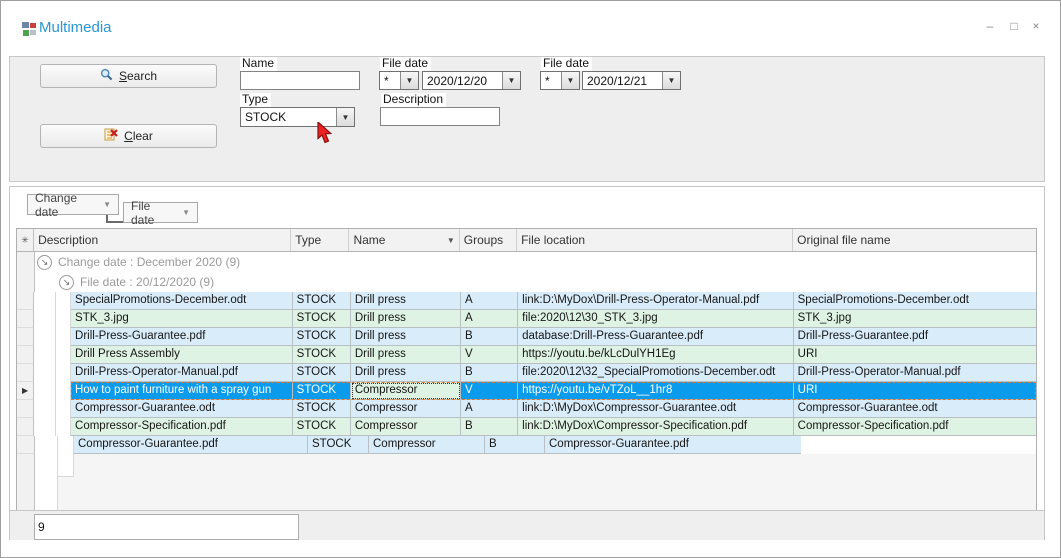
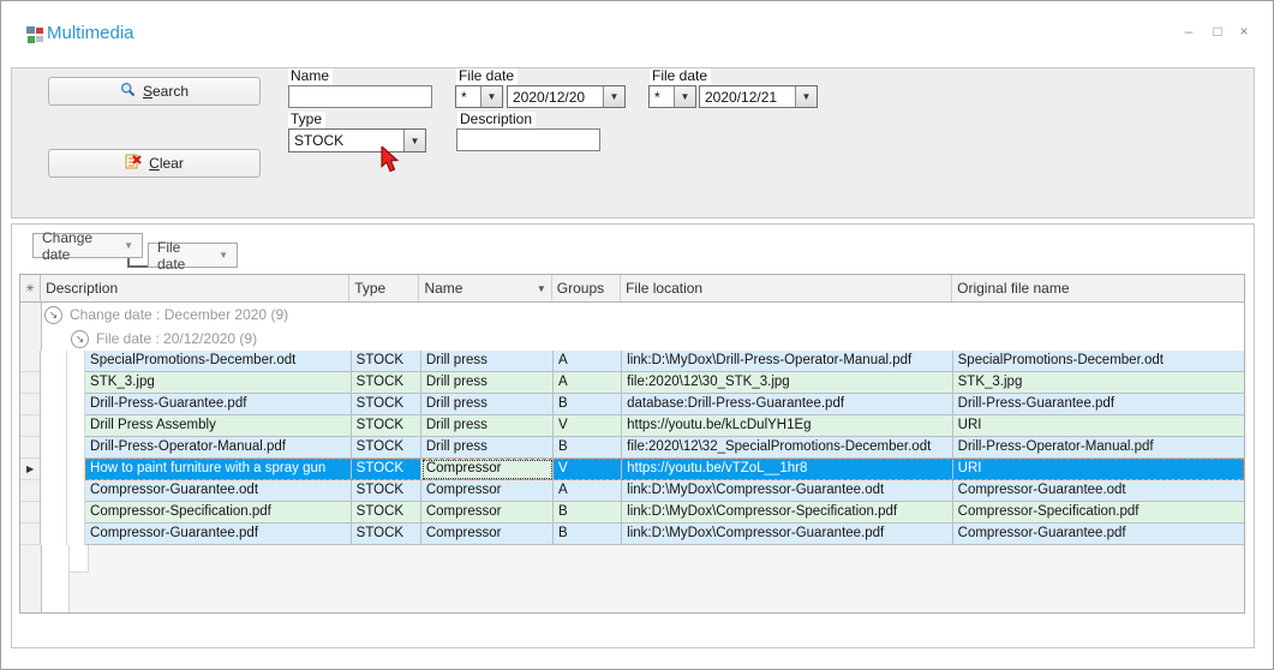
  Multimedia
  –
  □
  ×
  Search
  Clear
  Name
  Type
  STOCK
  ▼
  File date
  *
  ▼
  2020/12/20
  ▼
  File date
  *
  ▼
  2020/12/21
  ▼
  Description
  Change date
  ▼
  File date
  ▼
  ✳
  Description
  Type
  Name
  ▼
  Groups
  File location
  Original file name
  ↘
  Change date : December 2020 (9)
  ↘
  File date : 20/12/2020 (9)
  SpecialPromotions-December.odt
  STOCK
  Drill press
  A
  link:D:\MyDox\Drill-Press-Operator-Manual.pdf
  SpecialPromotions-December.odt
  STK_3.jpg
  STOCK
  Drill press
  A
  file:2020\12\30_STK_3.jpg
  STK_3.jpg
  Drill-Press-Guarantee.pdf
  STOCK
  Drill press
  B
  database:Drill-Press-Guarantee.pdf
  Drill-Press-Guarantee.pdf
  Drill Press Assembly
  STOCK
  Drill press
  V
  https://youtu.be/kLcDulYH1Eg
  URI
  Drill-Press-Operator-Manual.pdf
  STOCK
  Drill press
  B
  file:2020\12\32_SpecialPromotions-December.odt
  Drill-Press-Operator-Manual.pdf
  ▶
  How to paint furniture with a spray gun
  STOCK
  Compressor
  V
  https://youtu.be/vTZoL__1hr8
  URI
  Compressor-Guarantee.odt
  STOCK
  Compressor
  A
  link:D:\MyDox\Compressor-Guarantee.odt
  Compressor-Guarantee.odt
  Compressor-Specification.pdf
  STOCK
  Compressor
  B
  link:D:\MyDox\Compressor-Specification.pdf
  Compressor-Specification.pdf
  Compressor-Guarantee.pdf
  STOCK
  Compressor
  B
+ link:D:\MyDox\Compressor-Guarantee.pdf
  Compressor-Guarantee.pdf
- 9
